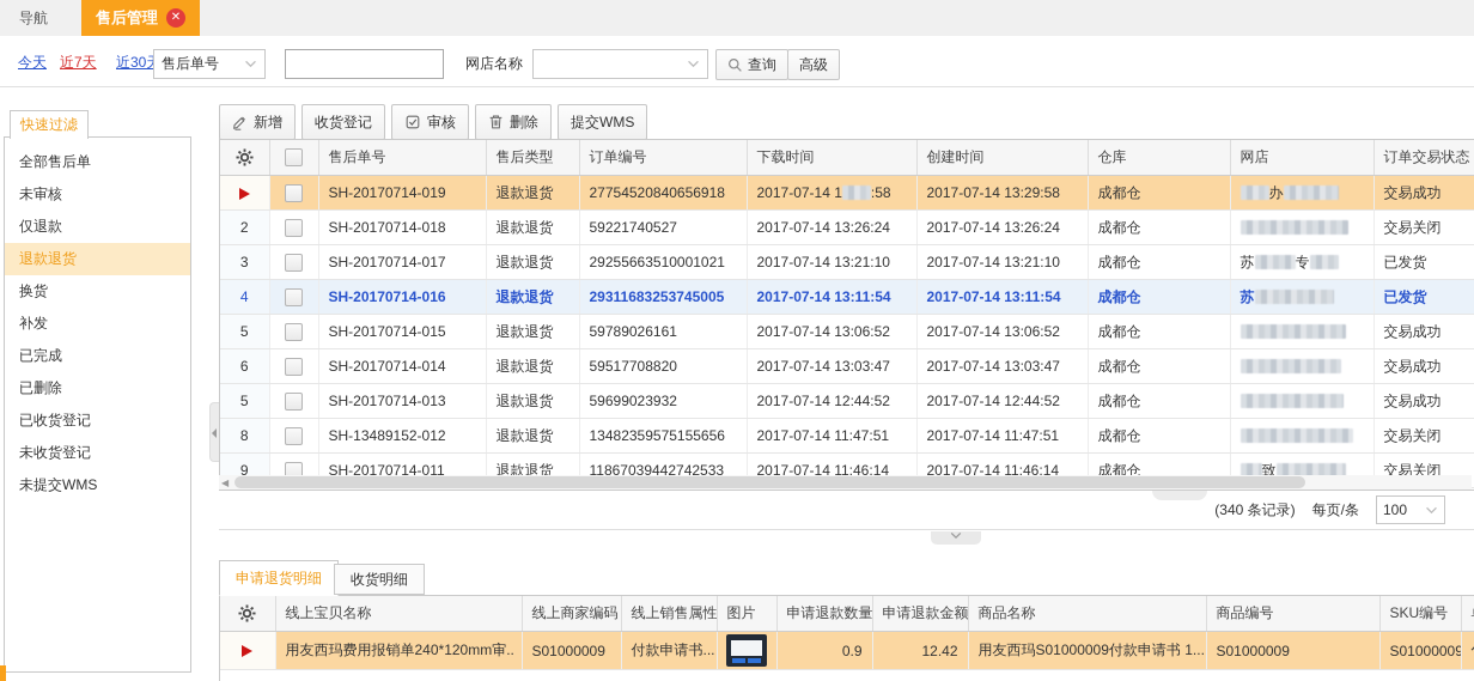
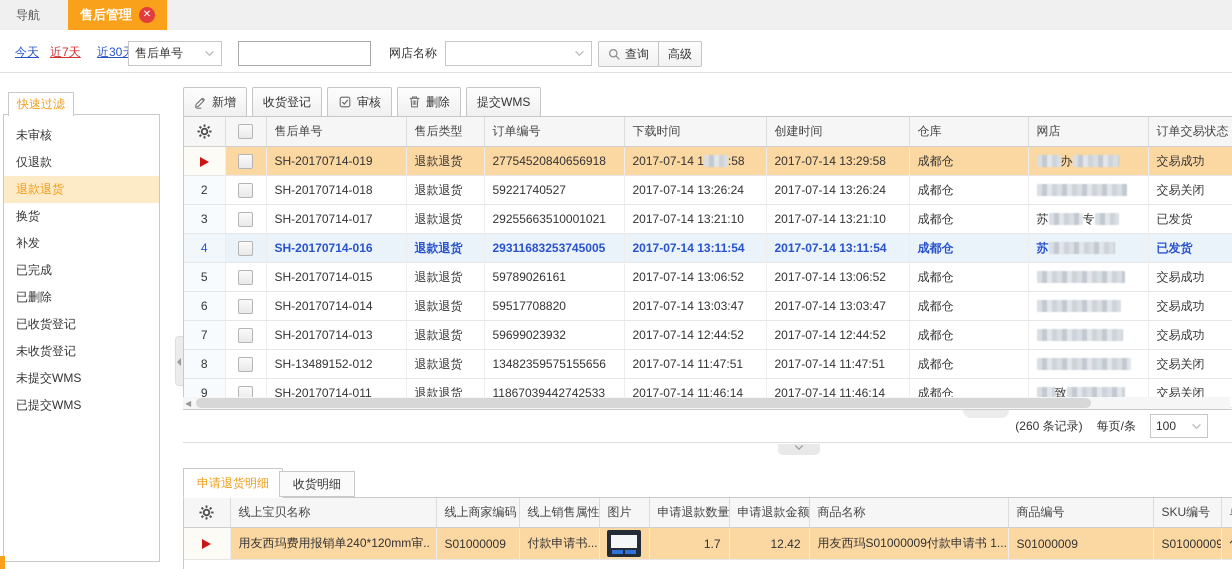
  导航
  售后管理
  ✕
  今天
  近7天
  近30
  售后单号
  网店名称
  查询
  高级
  快速过滤
- 全部售后单
  未审核
  仅退款
  退款退货
  换货
  补发
  已完成
  已删除
  已收货登记
  未收货登记
  未提交WMS
+ 已提交WMS
  新增
  收货登记
  审核
  删除
  提交WMS
  		售后单号	售后类型	订单编号	下载时间	创建时间	仓库	网店	订单交易状态
  		SH-20170714-019	退款退货	27754520840656918	2017-07-14 1 :58	2017-07-14 13:29:58	成都仓	办	交易成功
  2		SH-20170714-018	退款退货	59221740527	2017-07-14 13:26:24	2017-07-14 13:26:24	成都仓		交易关闭
  3		SH-20170714-017	退款退货	29255663510001021	2017-07-14 13:21:10	2017-07-14 13:21:10	成都仓	苏 专	已发货
  4		SH-20170714-016	退款退货	29311683253745005	2017-07-14 13:11:54	2017-07-14 13:11:54	成都仓	苏	已发货
  5		SH-20170714-015	退款退货	59789026161	2017-07-14 13:06:52	2017-07-14 13:06:52	成都仓		交易成功
  6		SH-20170714-014	退款退货	59517708820	2017-07-14 13:03:47	2017-07-14 13:03:47	成都仓		交易成功
- 5		SH-20170714-013	退款退货	59699023932	2017-07-14 12:44:52	2017-07-14 12:44:52	成都仓		交易成功
+ 7		SH-20170714-013	退款退货	59699023932	2017-07-14 12:44:52	2017-07-14 12:44:52	成都仓		交易成功
  8		SH-13489152-012	退款退货	13482359575155656	2017-07-14 11:47:51	2017-07-14 11:47:51	成都仓		交易关闭
  9		SH-20170714-011	退款退货	11867039442742533	2017-07-14 11:46:14	2017-07-14 11:46:14	成都仓	致	交易关闭
  ◀
- (340 条记录)
+ (260 条记录)
  每页/条
  100
  申请退货明细
  收货明细
  	线上宝贝名称	线上商家编码	线上销售属性	图片	申请退款数量	申请退款金额	商品名称	商品编号	SKU编号
- 	用友西玛费用报销单240*120mm审..	S01000009	付款申请书...		0.9	12.42	用友西玛S01000009付款申请书 1...	S01000009	S01000009
+ 	用友西玛费用报销单240*120mm审..	S01000009	付款申请书...		1.7	12.42	用友西玛S01000009付款申请书 1...	S01000009	S01000009
